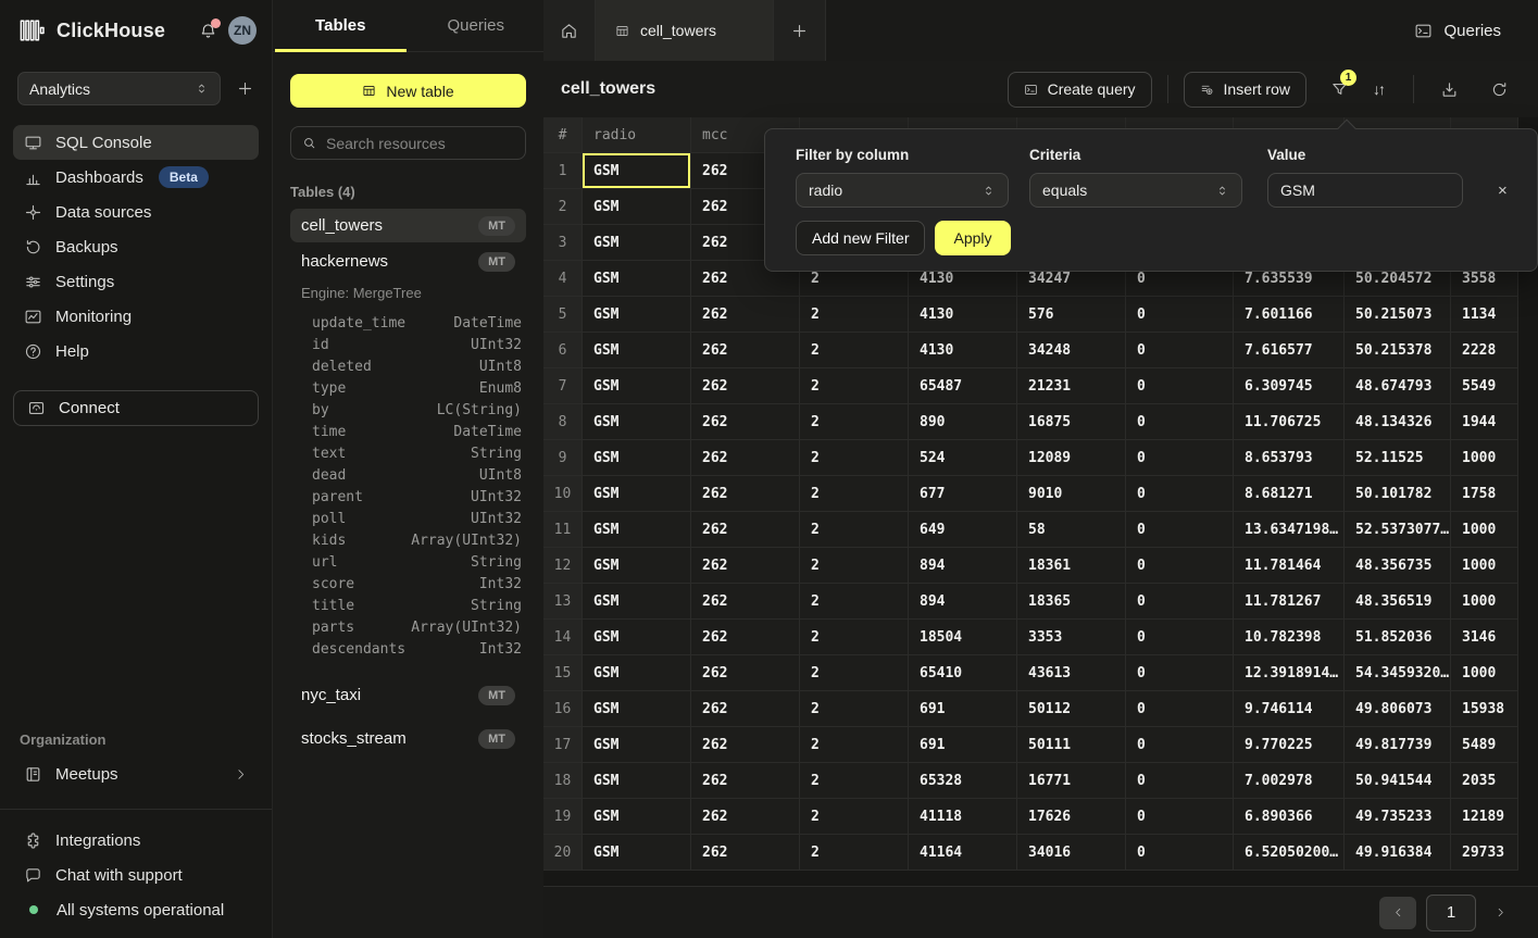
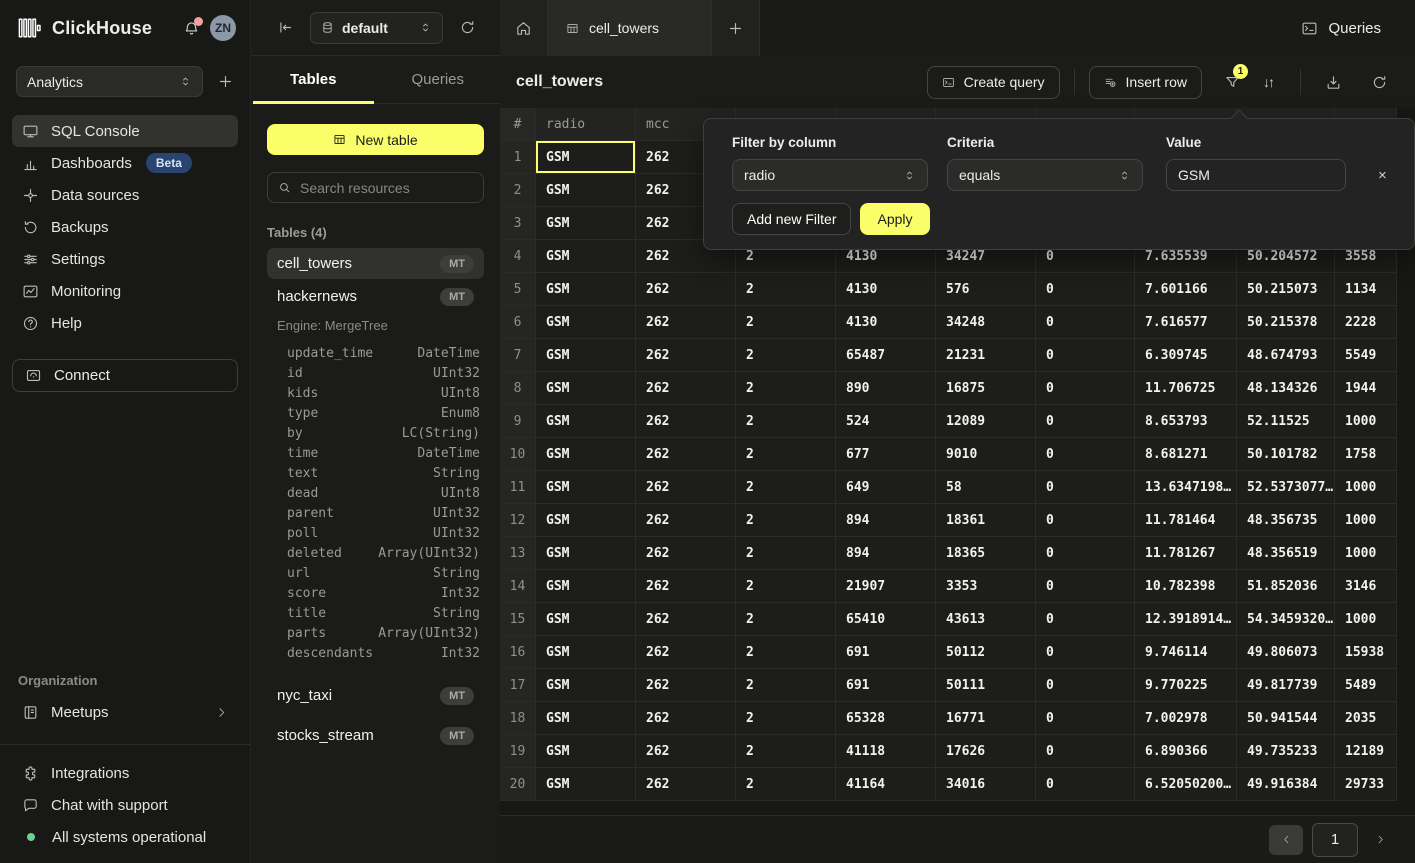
  ClickHouse
  ZN
  Analytics
  SQL Console
  Dashboards
  Beta
  Data sources
  Backups
  Settings
  Monitoring
  Help
  Connect
  Organization
  Meetups
  Integrations
  Chat with support
  All systems operational
+ default
  Tables
  Queries
  New table
  Search resources
  Tables (4)
  cell_towers
  MT
  hackernews
  MT
  Engine: MergeTree
  update_time
  DateTime
  id
  UInt32
- deleted
+ kids
  UInt8
  type
  Enum8
  by
  LC(String)
  time
  DateTime
  text
  String
  dead
  UInt8
  parent
  UInt32
  poll
  UInt32
- kids
+ deleted
  Array(UInt32)
  url
  String
  score
  Int32
  title
  String
  parts
  Array(UInt32)
  descendants
  Int32
  nyc_taxi
  MT
  stocks_stream
  MT
  cell_towers
  Queries
  cell_towers
  Create query
  Insert row
  1
  ↓↑
  #
  radio
  mcc
  1
  GSM
  262
  2
  GSM
  262
  3
  GSM
  262
  4
  GSM
  262
  2
  4130
  34247
  0
  7.635539
  50.204572
  3558
  5
  GSM
  262
  2
  4130
  576
  0
  7.601166
  50.215073
  1134
  6
  GSM
  262
  2
  4130
  34248
  0
  7.616577
  50.215378
  2228
  7
  GSM
  262
  2
  65487
  21231
  0
  6.309745
  48.674793
  5549
  8
  GSM
  262
  2
  890
  16875
  0
  11.706725
  48.134326
  1944
  9
  GSM
  262
  2
  524
  12089
  0
  8.653793
  52.11525
  1000
  10
  GSM
  262
  2
  677
  9010
  0
  8.681271
  50.101782
  1758
  11
  GSM
  262
  2
  649
  58
  0
  13.6347198…
  52.5373077…
  1000
  12
  GSM
  262
  2
  894
  18361
  0
  11.781464
  48.356735
  1000
  13
  GSM
  262
  2
  894
  18365
  0
  11.781267
  48.356519
  1000
  14
  GSM
  262
  2
- 18504
+ 21907
  3353
  0
  10.782398
  51.852036
  3146
  15
  GSM
  262
  2
  65410
  43613
  0
  12.3918914…
  54.3459320…
  1000
  16
  GSM
  262
  2
  691
  50112
  0
  9.746114
  49.806073
  15938
  17
  GSM
  262
  2
  691
  50111
  0
  9.770225
  49.817739
  5489
  18
  GSM
  262
  2
  65328
  16771
  0
  7.002978
  50.941544
  2035
  19
  GSM
  262
  2
  41118
  17626
  0
  6.890366
  49.735233
  12189
  20
  GSM
  262
  2
  41164
  34016
  0
  6.52050200…
  49.916384
  29733
  1
  Filter by column
  radio
  Criteria
  equals
  Value
  GSM
  ×
  Add new Filter
  Apply
